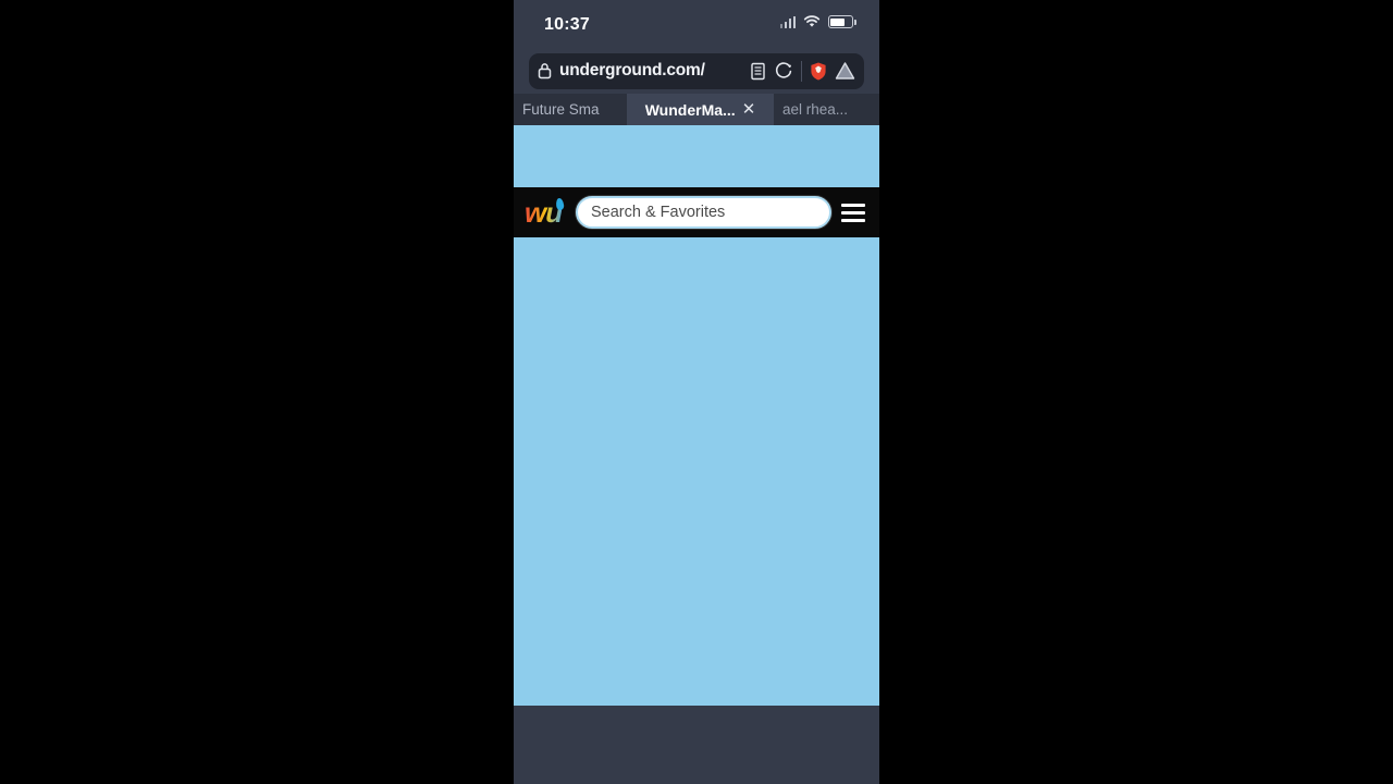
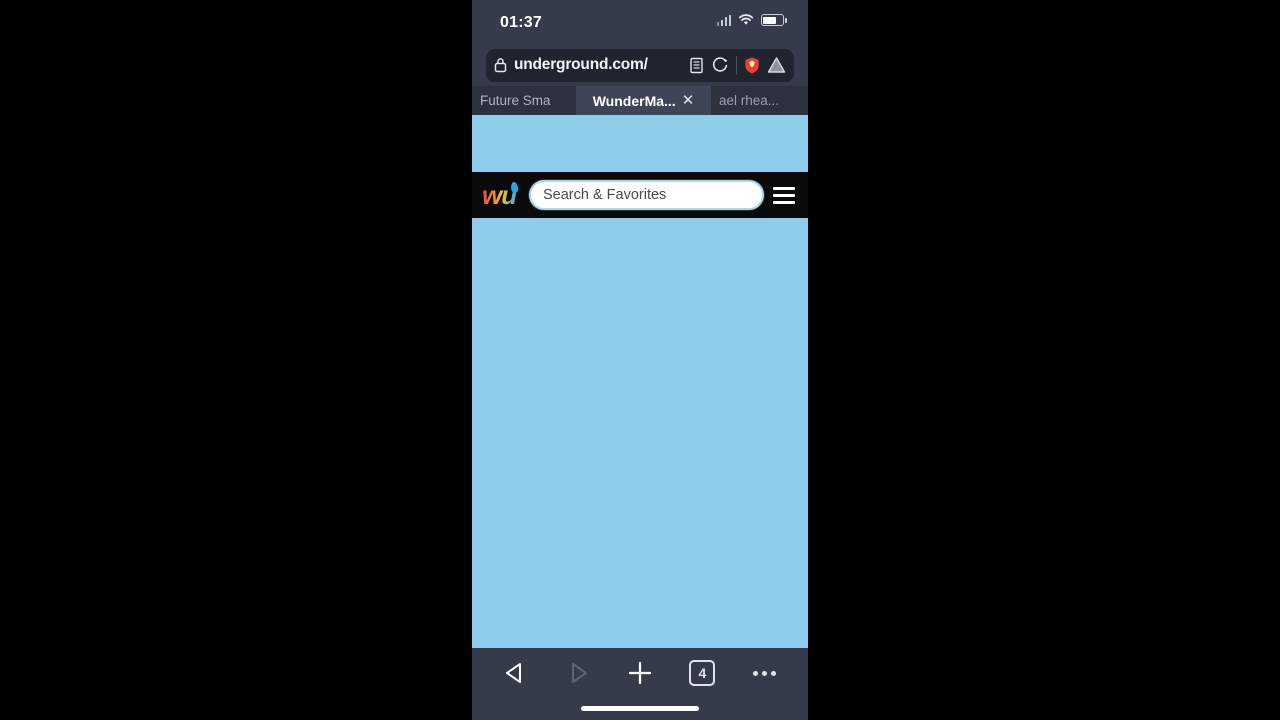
- 10:37
+ 01:37
  underground.com/
  Future Sma
  WunderMa...
  ✕
  ael rhea...
  wu
  Search & Favorites
+ 4
